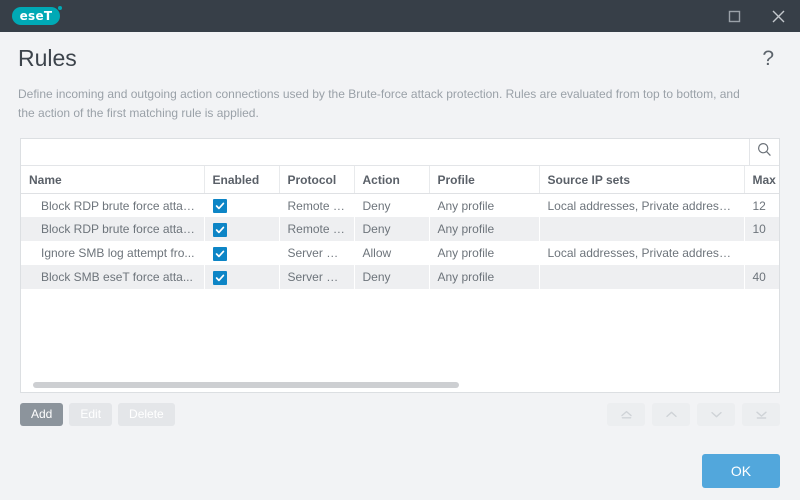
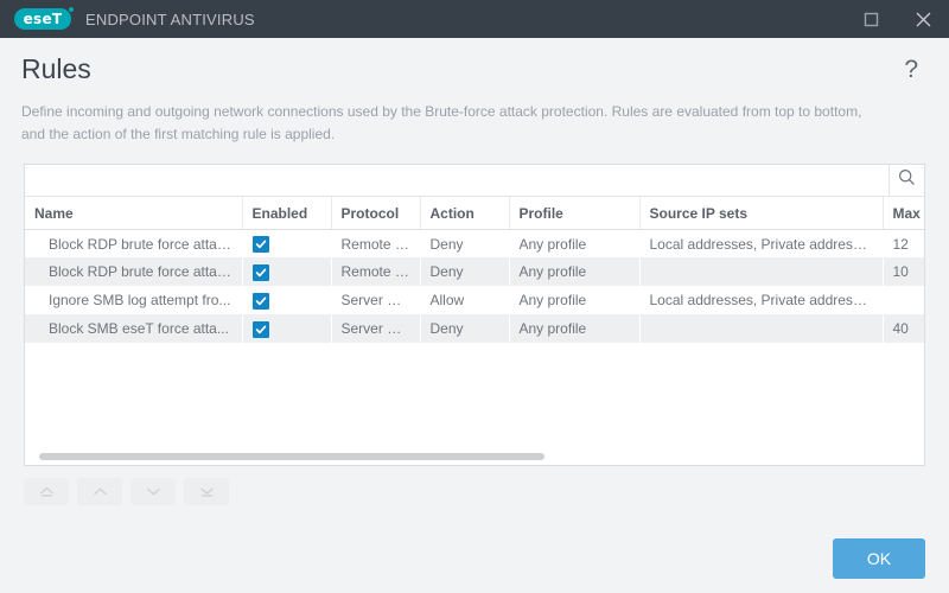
  eseT
+ ENDPOINT ANTIVIRUS
  Rules
  ?
- Define incoming and outgoing action connections used by the Brute-force attack protection. Rules are evaluated from top to bottom, and the action of the first matching rule is applied.
+ Define incoming and outgoing network connections used by the Brute-force attack protection. Rules are evaluated from top to bottom, and the action of the first matching rule is applied.
  Name	Enabled	Protocol	Action	Profile	Source IP sets	Max
  Block RDP brute force attack...		Remote De..	Deny	Any profile	Local addresses, Private addresses	12
  Block RDP brute force attack...		Remote De..	Deny	Any profile		10
  Ignore SMB log attempt fro...		Server Mes..	Allow	Any profile	Local addresses, Private addresses
  Block SMB eseT force atta...		Server Mes.	Deny	Any profile		40
- Add
- Edit
- Delete
  OK
